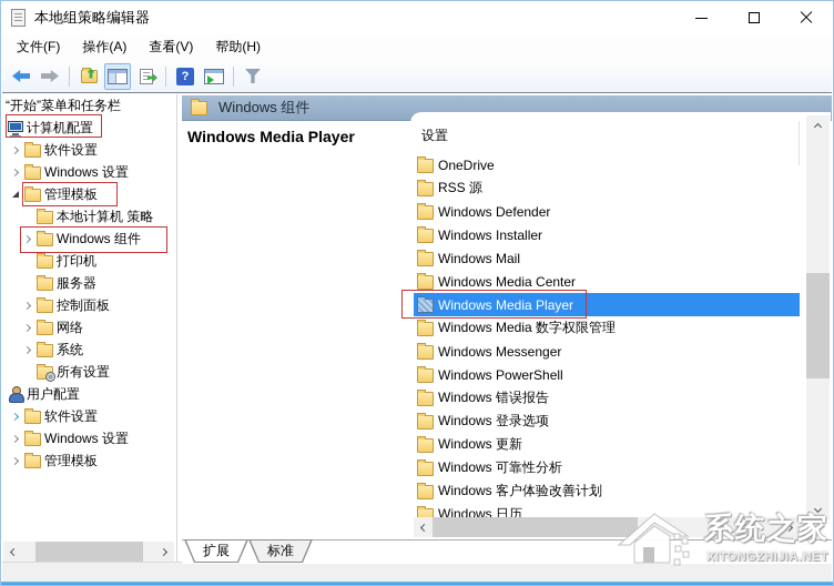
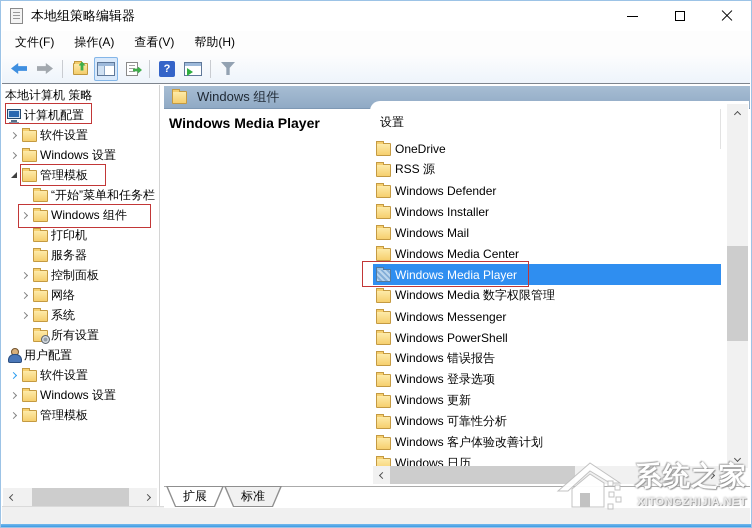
  本地组策略编辑器
  文件(F)
  操作(A)
  查看(V)
  帮助(H)
- “开始”菜单和任务栏
+ 本地计算机 策略
  计算机配置
  软件设置
  Windows 设置
  管理模板
- 本地计算机 策略
+ “开始”菜单和任务栏
  Windows 组件
  打印机
  服务器
  控制面板
  网络
  系统
  所有设置
  用户配置
  软件设置
  Windows 设置
  管理模板
  Windows 组件
  Windows Media Player
  设置
  OneDrive
  RSS 源
  Windows Defender
  Windows Installer
  Windows Mail
  Windows Media Center
  Windows Media Player
  Windows Media 数字权限管理
  Windows Messenger
  Windows PowerShell
  Windows 错误报告
  Windows 登录选项
  Windows 更新
  Windows 可靠性分析
  Windows 客户体验改善计划
  Windows 日历
  扩展
  标准
  系统之家
  XITONGZHIJIA.NET
